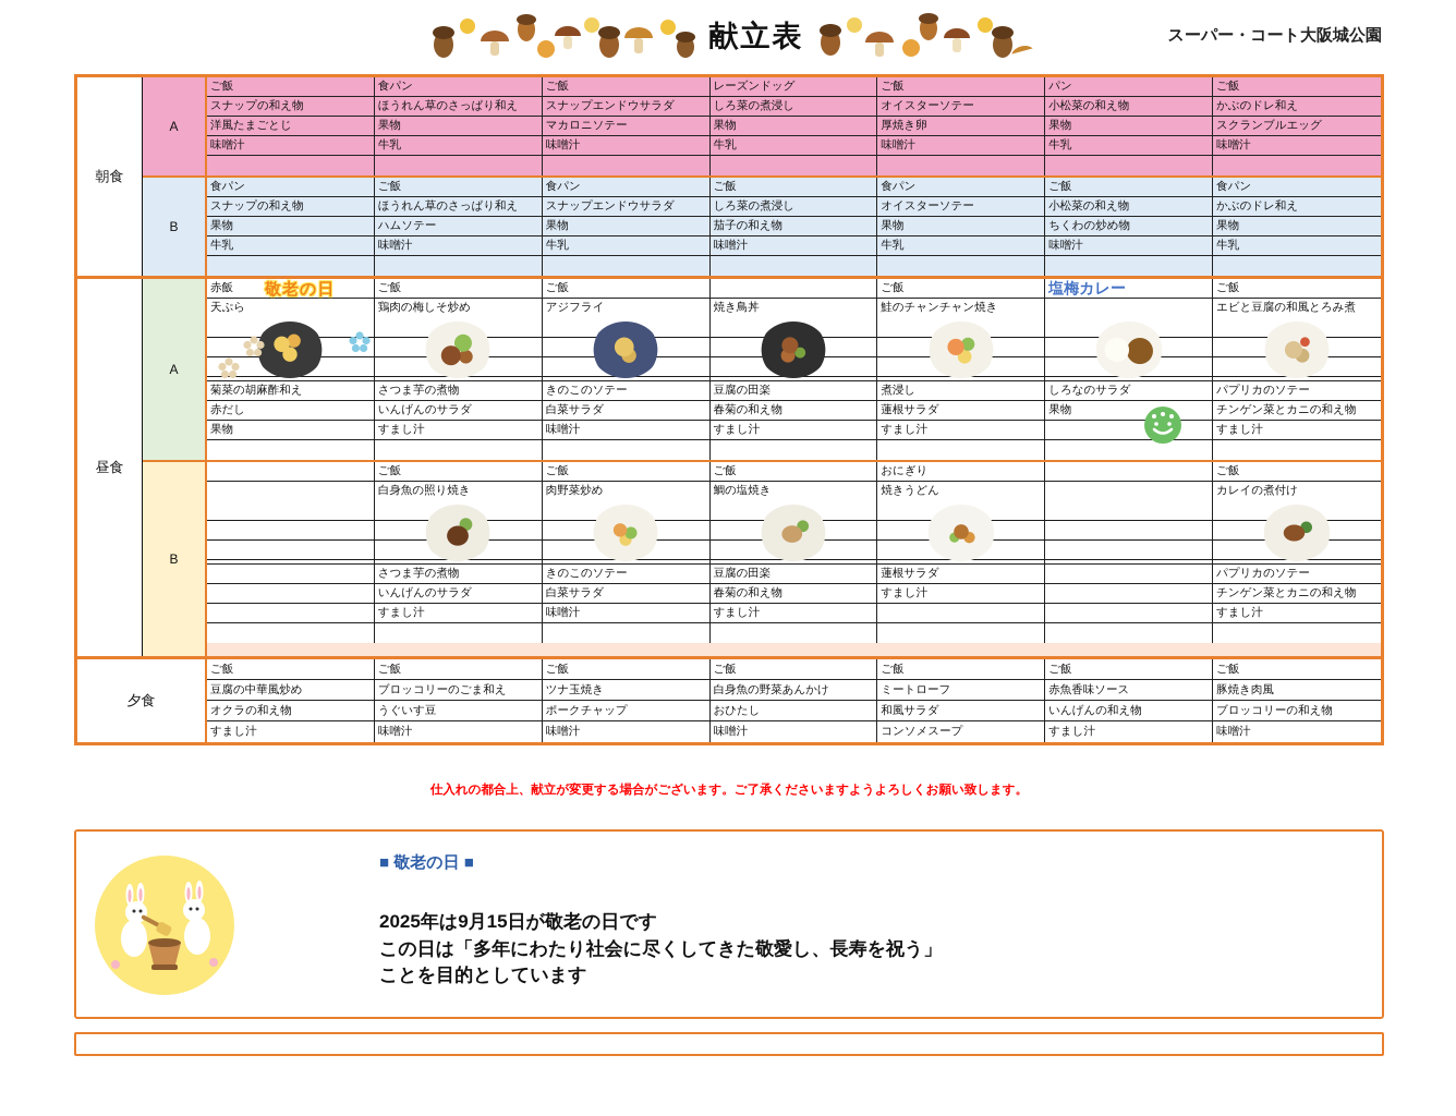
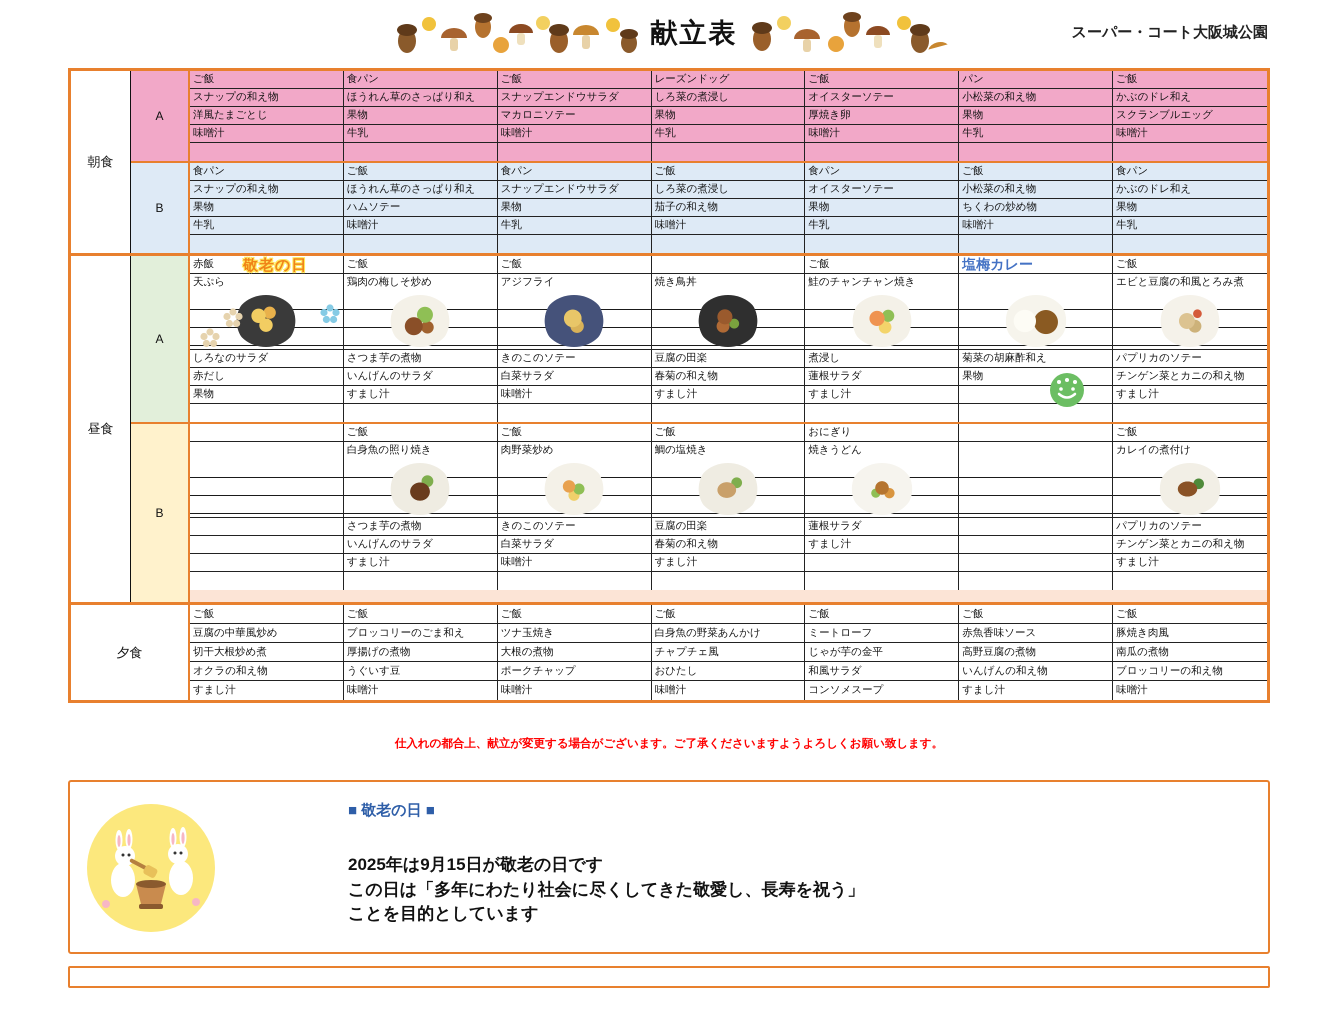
  献立表
  スーパー・コート大阪城公園
  朝食
  A
  ご飯
  食パン
  ご飯
  レーズンドッグ
  ご飯
  パン
  ご飯
  スナップの和え物
  ほうれん草のさっぱり和え
  スナップエンドウサラダ
  しろ菜の煮浸し
  オイスターソテー
  小松菜の和え物
  かぶのドレ和え
  洋風たまごとじ
  果物
  マカロニソテー
  果物
  厚焼き卵
  果物
  スクランブルエッグ
  味噌汁
  牛乳
  味噌汁
  牛乳
  味噌汁
  牛乳
  味噌汁
  B
  食パン
  ご飯
  食パン
  ご飯
  食パン
  ご飯
  食パン
  スナップの和え物
  ほうれん草のさっぱり和え
  スナップエンドウサラダ
  しろ菜の煮浸し
  オイスターソテー
  小松菜の和え物
  かぶのドレ和え
  果物
  ハムソテー
  果物
  茄子の和え物
  果物
  ちくわの炒め物
  果物
  牛乳
  味噌汁
  牛乳
  味噌汁
  牛乳
  味噌汁
  牛乳
  昼食
  A
  赤飯
  ご飯
  ご飯
  ご飯
  塩梅カレー
  ご飯
  天ぷら
  鶏肉の梅しそ炒め
  アジフライ
  焼き鳥丼
  鮭のチャンチャン焼き
  エビと豆腐の和風とろみ煮
- 菊菜の胡麻酢和え
+ しろなのサラダ
  さつま芋の煮物
  きのこのソテー
  豆腐の田楽
  煮浸し
- しろなのサラダ
+ 菊菜の胡麻酢和え
  パプリカのソテー
  赤だし
  いんげんのサラダ
  白菜サラダ
  春菊の和え物
  蓮根サラダ
  果物
  チンゲン菜とカニの和え物
  果物
  すまし汁
  味噌汁
  すまし汁
  すまし汁
  すまし汁
  敬老の日
  B
  ご飯
  ご飯
  ご飯
  おにぎり
  ご飯
  白身魚の照り焼き
  肉野菜炒め
  鯛の塩焼き
  焼きうどん
  カレイの煮付け
  さつま芋の煮物
  きのこのソテー
  豆腐の田楽
  蓮根サラダ
  パプリカのソテー
  いんげんのサラダ
  白菜サラダ
  春菊の和え物
  すまし汁
  チンゲン菜とカニの和え物
  すまし汁
  味噌汁
  すまし汁
  すまし汁
  夕食
  ご飯
  ご飯
  ご飯
  ご飯
  ご飯
  ご飯
  ご飯
  豆腐の中華風炒め
  ブロッコリーのごま和え
  ツナ玉焼き
  白身魚の野菜あんかけ
  ミートローフ
  赤魚香味ソース
  豚焼き肉風
+ 切干大根炒め煮
+ 厚揚げの煮物
+ 大根の煮物
+ チャプチェ風
+ じゃが芋の金平
+ 高野豆腐の煮物
+ 南瓜の煮物
  オクラの和え物
  うぐいす豆
  ポークチャップ
  おひたし
  和風サラダ
  いんげんの和え物
  ブロッコリーの和え物
  すまし汁
  味噌汁
  味噌汁
  味噌汁
  コンソメスープ
  すまし汁
  味噌汁
  仕入れの都合上、献立が変更する場合がございます。ご了承くださいますようよろしくお願い致します。
  ■ 敬老の日 ■
  2025年は9月15日が敬老の日です
  この日は「多年にわたり社会に尽くしてきた敬愛し、長寿を祝う」
  ことを目的としています
